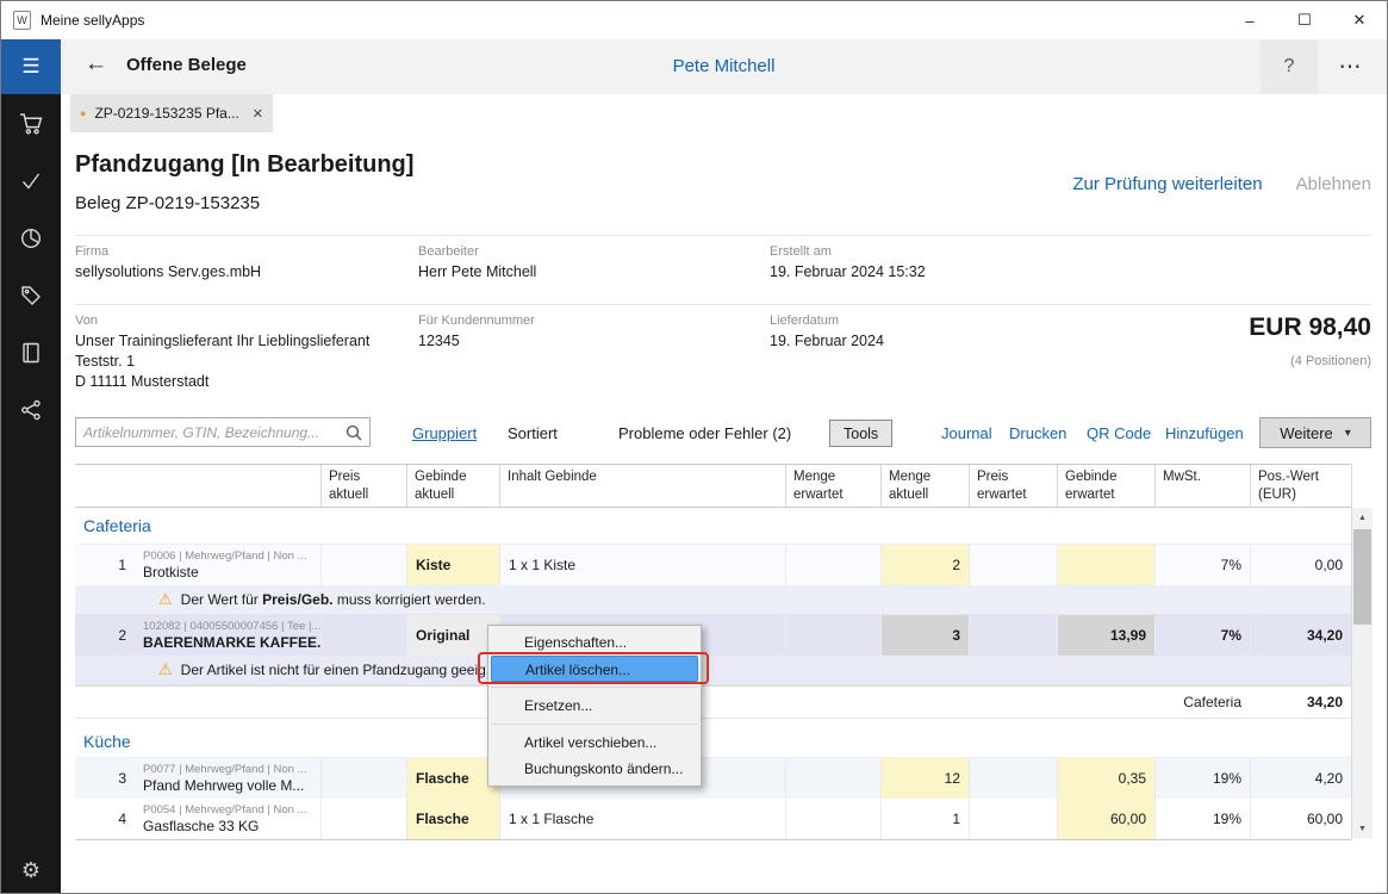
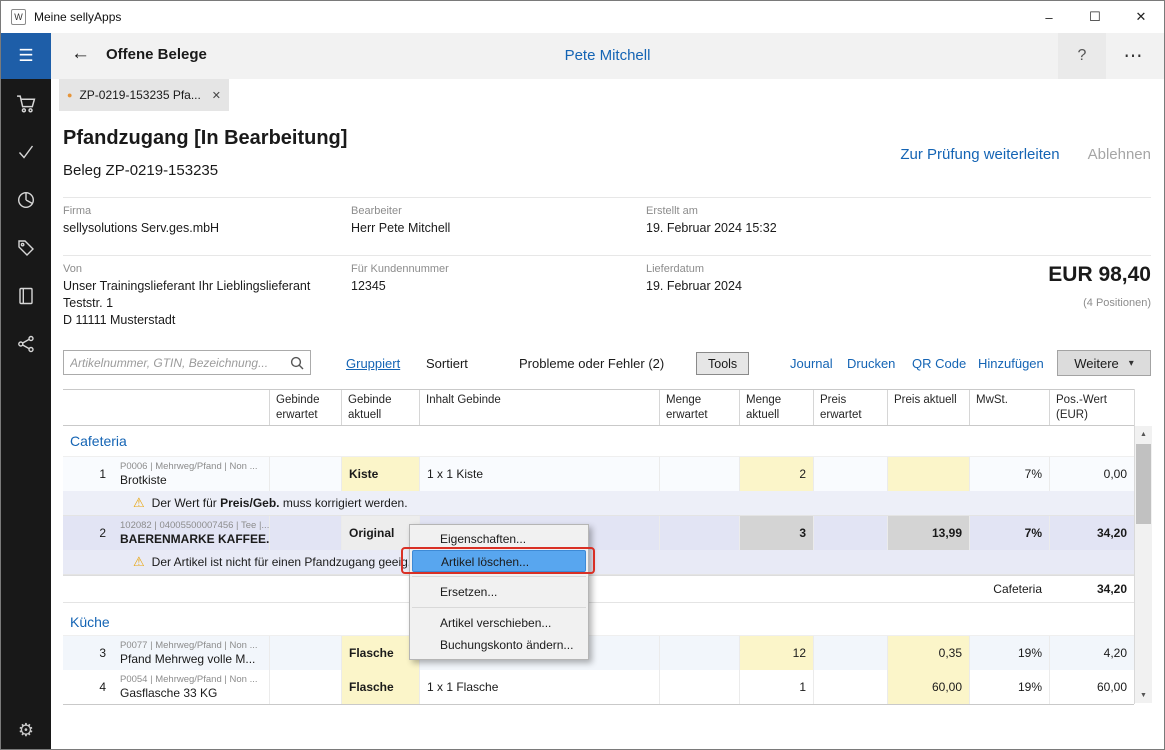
  W
  Meine sellyApps
  –
  ☐
  ✕
  ☰
  ⚙
  ←
  Offene Belege
  Pete Mitchell
  ?
  ⋯
  ●
  ZP-0219-153235 Pfa...
  ✕
  Pfandzugang [In Bearbeitung]
  Beleg ZP-0219-153235
  Zur Prüfung weiterleiten
  Ablehnen
  Firma
  sellysolutions Serv.ges.mbH
  Bearbeiter
  Herr Pete Mitchell
  Erstellt am
  19. Februar 2024 15:32
  Von
  Unser Trainingslieferant Ihr Lieblingslieferant
  Teststr. 1
  D 11111 Musterstadt
  Für Kundennummer
  12345
  Lieferdatum
  19. Februar 2024
  EUR 98,40
  (4 Positionen)
  Artikelnummer, GTIN, Bezeichnung...
  Gruppiert
  Sortiert
  Probleme oder Fehler (2)
  Tools
  Journal
  Drucken
  QR Code
  Hinzufügen
  Weitere
  ▾
- Preis aktuell
+ Gebinde erwartet
  Gebinde aktuell
  Inhalt Gebinde
  Menge erwartet
  Menge aktuell
  Preis erwartet
- Gebinde erwartet
+ Preis aktuell
  MwSt.
  Pos.-Wert (EUR)
  Cafeteria
  1
  P0006 | Mehrweg/Pfand | Non ...
  Brotkiste
  Kiste
  1 x 1 Kiste
  2
  7%
  0,00
  ⚠
  Der Wert für Preis/Geb. muss korrigiert werden.
  2
  102082 | 04005500007456 | Tee |...
  BAERENMARKE KAFFEE.
  Original
  3
  13,99
  7%
  34,20
  ⚠
  Der Artikel ist nicht für einen Pfandzugang geeig
  Cafeteria
  34,20
  Küche
  3
  P0077 | Mehrweg/Pfand | Non ...
  Pfand Mehrweg volle M...
  Flasche
  12
  0,35
  19%
  4,20
  4
  P0054 | Mehrweg/Pfand | Non ...
  Gasflasche 33 KG
  Flasche
  1 x 1 Flasche
  1
  60,00
  19%
  60,00
  Eigenschaften...
  Artikel löschen...
  Ersetzen...
  Artikel verschieben...
  Buchungskonto ändern...
